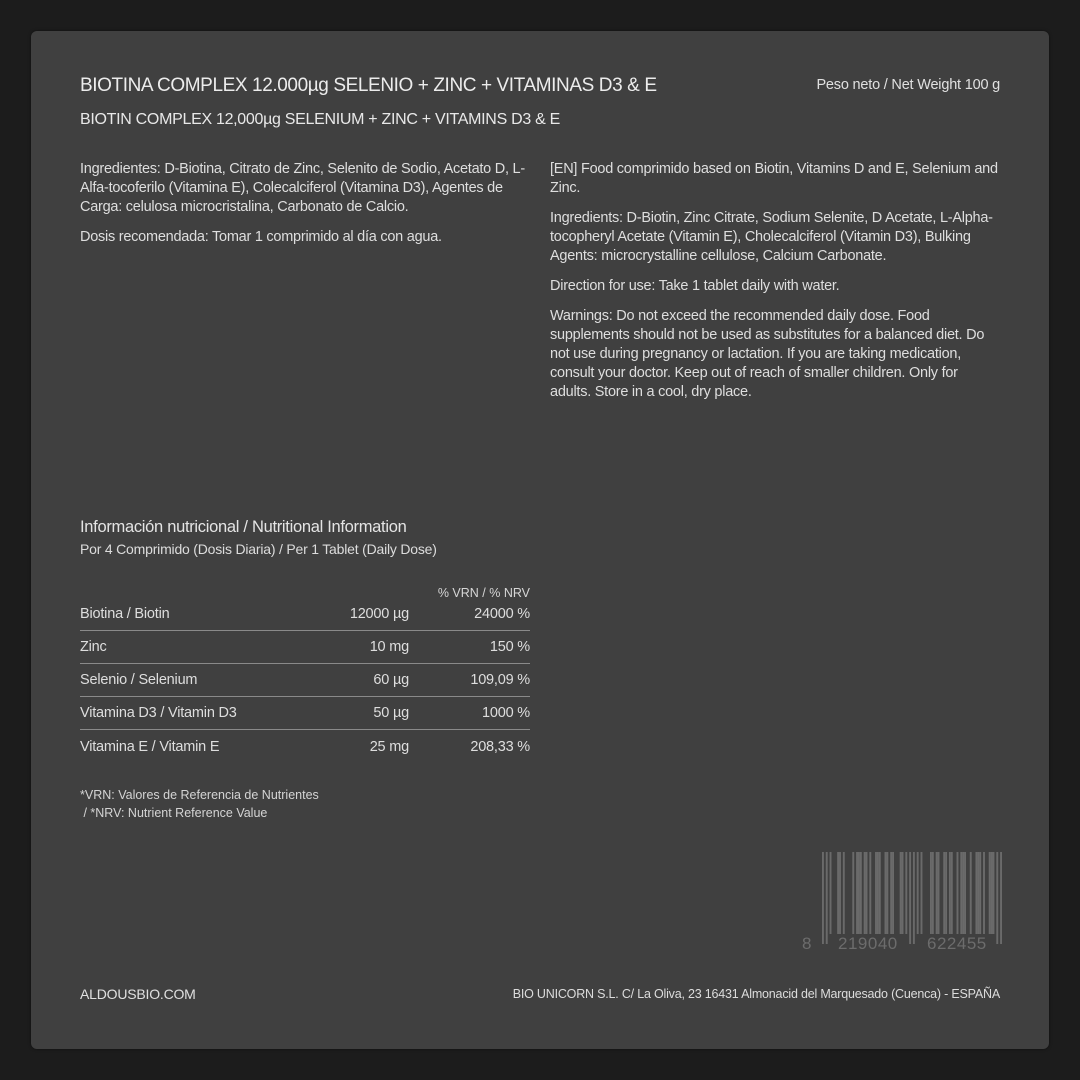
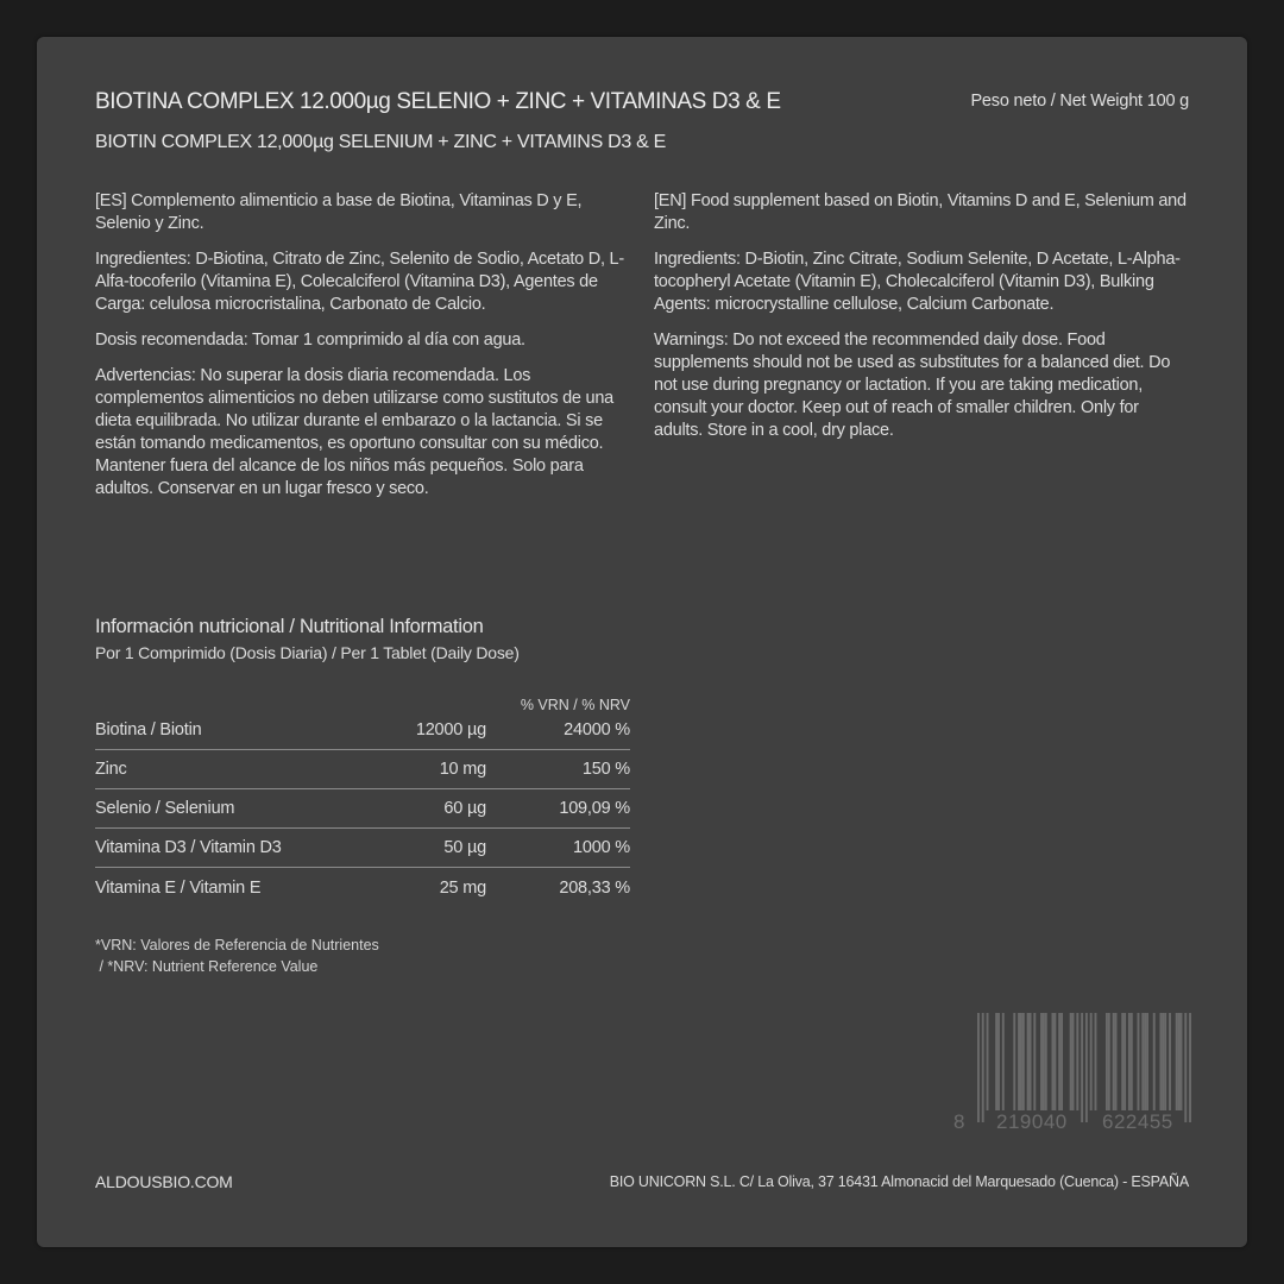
  BIOTINA COMPLEX 12.000µg SELENIO + ZINC + VITAMINAS D3 & E
  BIOTIN COMPLEX 12,000µg SELENIUM + ZINC + VITAMINS D3 & E
  Peso neto / Net Weight 100 g
+ [ES] Complemento alimenticio a base de Biotina, Vitaminas D y E, Selenio y Zinc.
  Ingredientes: D-Biotina, Citrato de Zinc, Selenito de Sodio, Acetato D, L-Alfa-tocoferilo (Vitamina E), Colecalciferol (Vitamina D3), Agentes de Carga: celulosa microcristalina, Carbonato de Calcio.
  Dosis recomendada: Tomar 1 comprimido al día con agua.
+ Advertencias: No superar la dosis diaria recomendada. Los complementos alimenticios no deben utilizarse como sustitutos de una dieta equilibrada. No utilizar durante el embarazo o la lactancia. Si se están tomando medicamentos, es oportuno consultar con su médico. Mantener fuera del alcance de los niños más pequeños. Solo para adultos. Conservar en un lugar fresco y seco.
- [EN] Food comprimido based on Biotin, Vitamins D and E, Selenium and Zinc.
+ [EN] Food supplement based on Biotin, Vitamins D and E, Selenium and Zinc.
  Ingredients: D-Biotin, Zinc Citrate, Sodium Selenite, D Acetate, L-Alpha-tocopheryl Acetate (Vitamin E), Cholecalciferol (Vitamin D3), Bulking Agents: microcrystalline cellulose, Calcium Carbonate.
- Direction for use: Take 1 tablet daily with water.
  Warnings: Do not exceed the recommended daily dose. Food supplements should not be used as substitutes for a balanced diet. Do not use during pregnancy or lactation. If you are taking medication, consult your doctor. Keep out of reach of smaller children. Only for adults. Store in a cool, dry place.
  Información nutricional / Nutritional Information
- Por 4 Comprimido (Dosis Diaria) / Per 1 Tablet (Daily Dose)
+ Por 1 Comprimido (Dosis Diaria) / Per 1 Tablet (Daily Dose)
  % VRN / % NRV
  Biotina / Biotin
  12000 µg
  24000 %
  Zinc
  10 mg
  150 %
  Selenio / Selenium
  60 µg
  109,09 %
  Vitamina D3 / Vitamin D3
  50 µg
  1000 %
  Vitamina E / Vitamin E
  25 mg
  208,33 %
  *VRN: Valores de Referencia de Nutrientes
  / *NRV: Nutrient Reference Value
  8
  219040
  622455
  ALDOUSBIO.COM
- BIO UNICORN S.L. C/ La Oliva, 23 16431 Almonacid del Marquesado (Cuenca) - ESPAÑA
+ BIO UNICORN S.L. C/ La Oliva, 37 16431 Almonacid del Marquesado (Cuenca) - ESPAÑA
